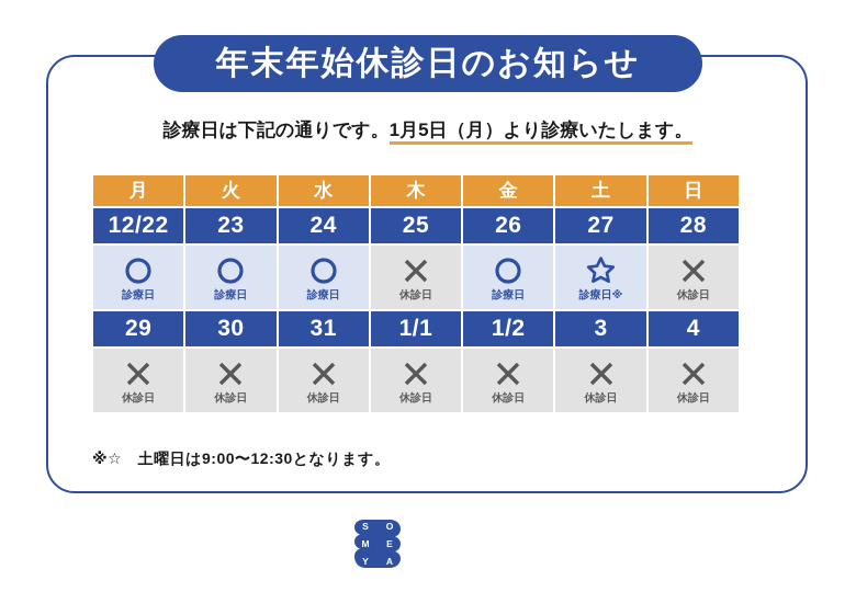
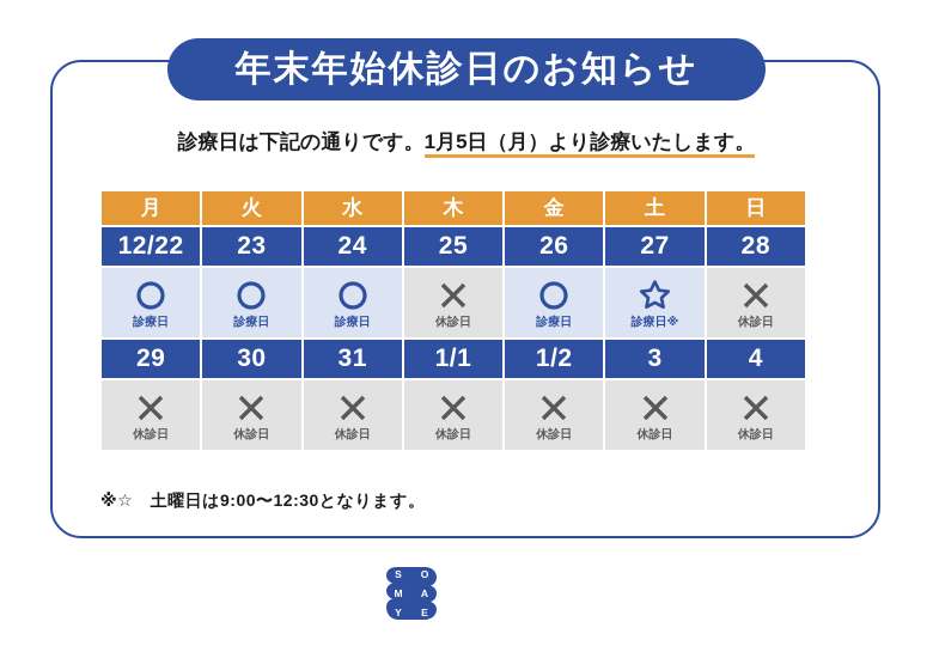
  年末年始休診日のお知らせ
  診療日は下記の通りです。1月5日（月）より診療いたします。
  月	火	水	木	金	土	日
  12/22	23	24	25	26	27	28
  診療日	診療日	診療日	休診日	診療日	診療日※	休診日
  29	30	31	1/1	1/2	3	4
  休診日	休診日	休診日	休診日	休診日	休診日	休診日
  ※☆ 土曜日は9:00〜12:30となります。
  S
  O
  M
- E
+ A
  Y
- A
+ E
